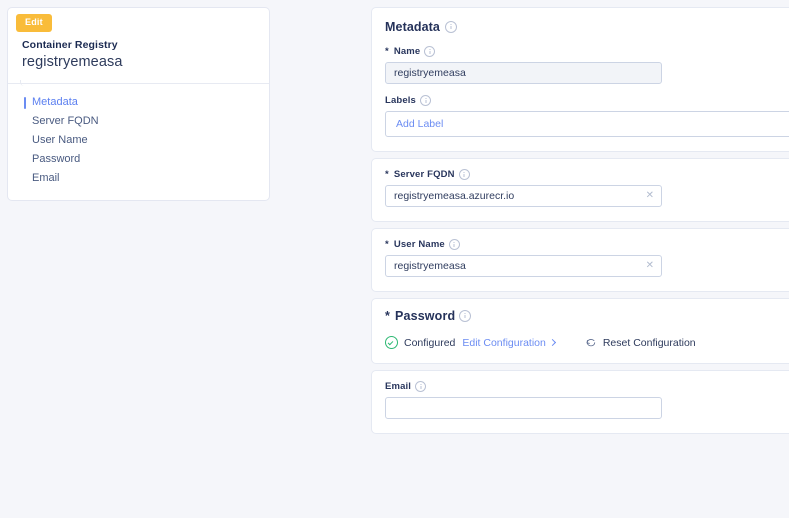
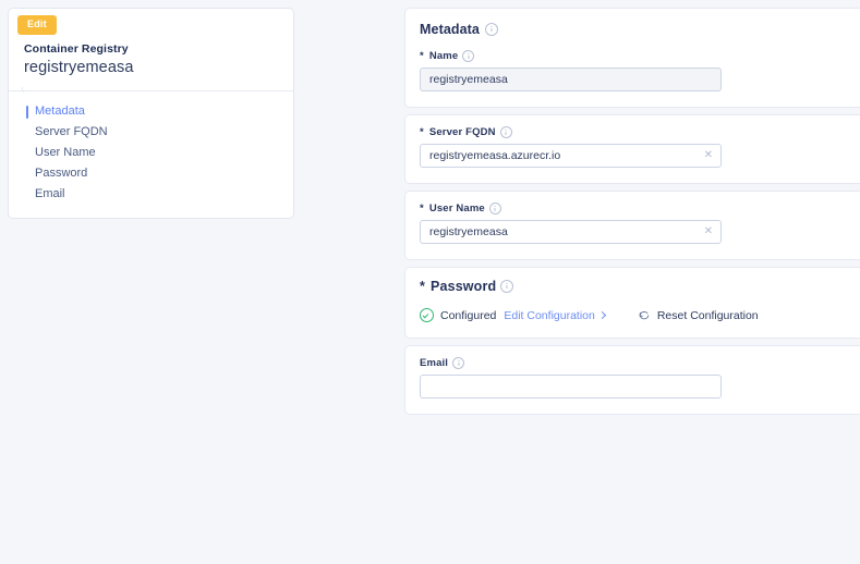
  Edit
  Container Registry
  registryemeasa
  Metadata
  Server FQDN
  User Name
  Password
  Email
  Metadata
  *
  Name
  registryemeasa
- Labels
- Add Label
  *
  Server FQDN
  registryemeasa.azurecr.io
  ✕
  *
  User Name
  registryemeasa
  ✕
  *
  Password
  Configured
  Edit Configuration
  Reset Configuration
  Email
